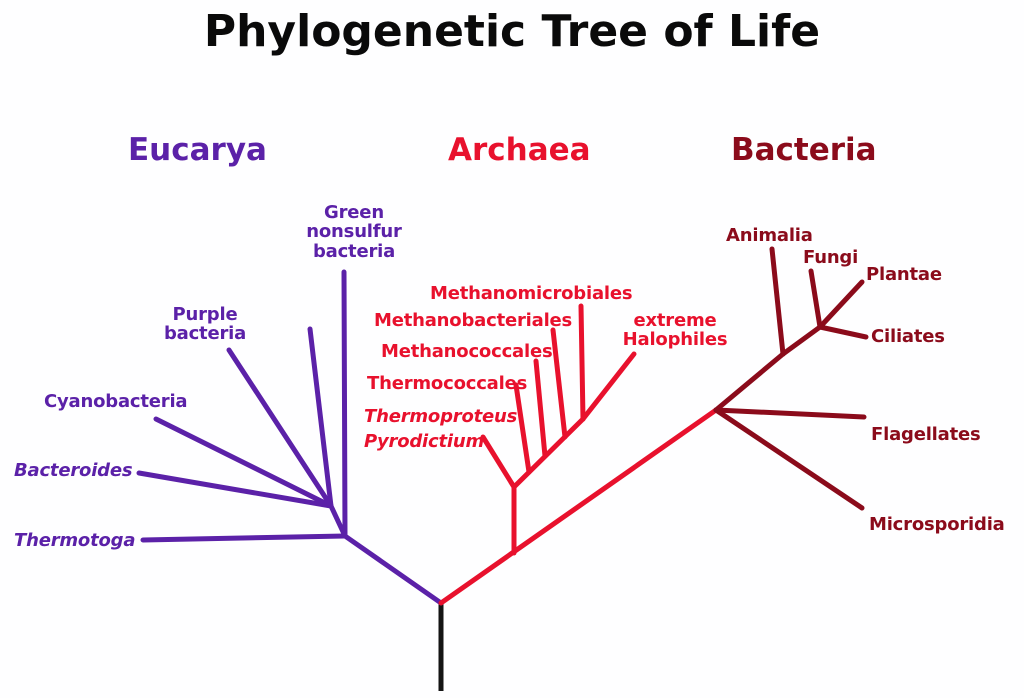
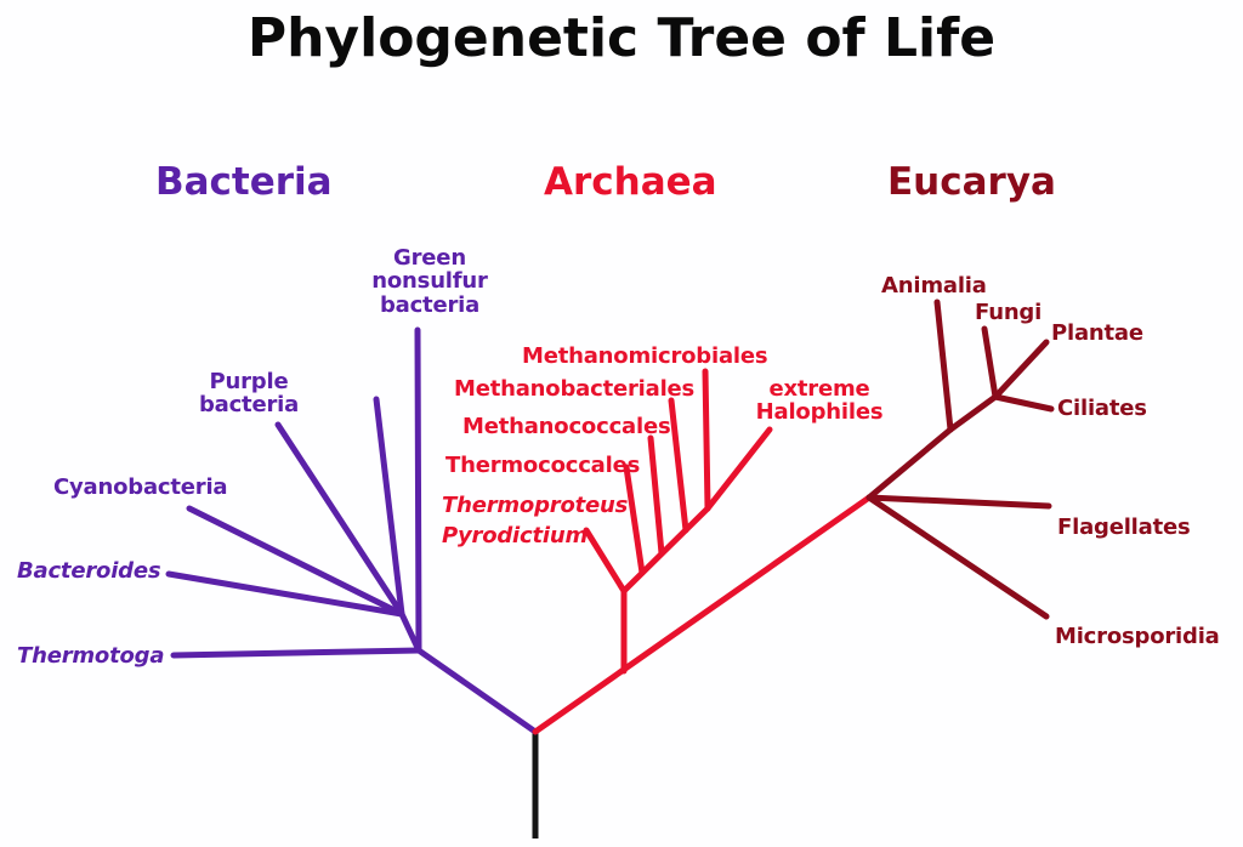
  Phylogenetic Tree of Life
- Eucarya
+ Bacteria
  Archaea
- Bacteria
+ Eucarya
  Green
  nonsulfur
  bacteria
  Purple
  bacteria
  Cyanobacteria
  Bacteroides
  Thermotoga
  Methanomicrobiales
  Methanobacteriales
  Methanococcales
  Thermococcales
  Thermoproteus
  Pyrodictium
  extreme
  Halophiles
  Animalia
  Fungi
  Plantae
  Ciliates
  Flagellates
  Microsporidia
